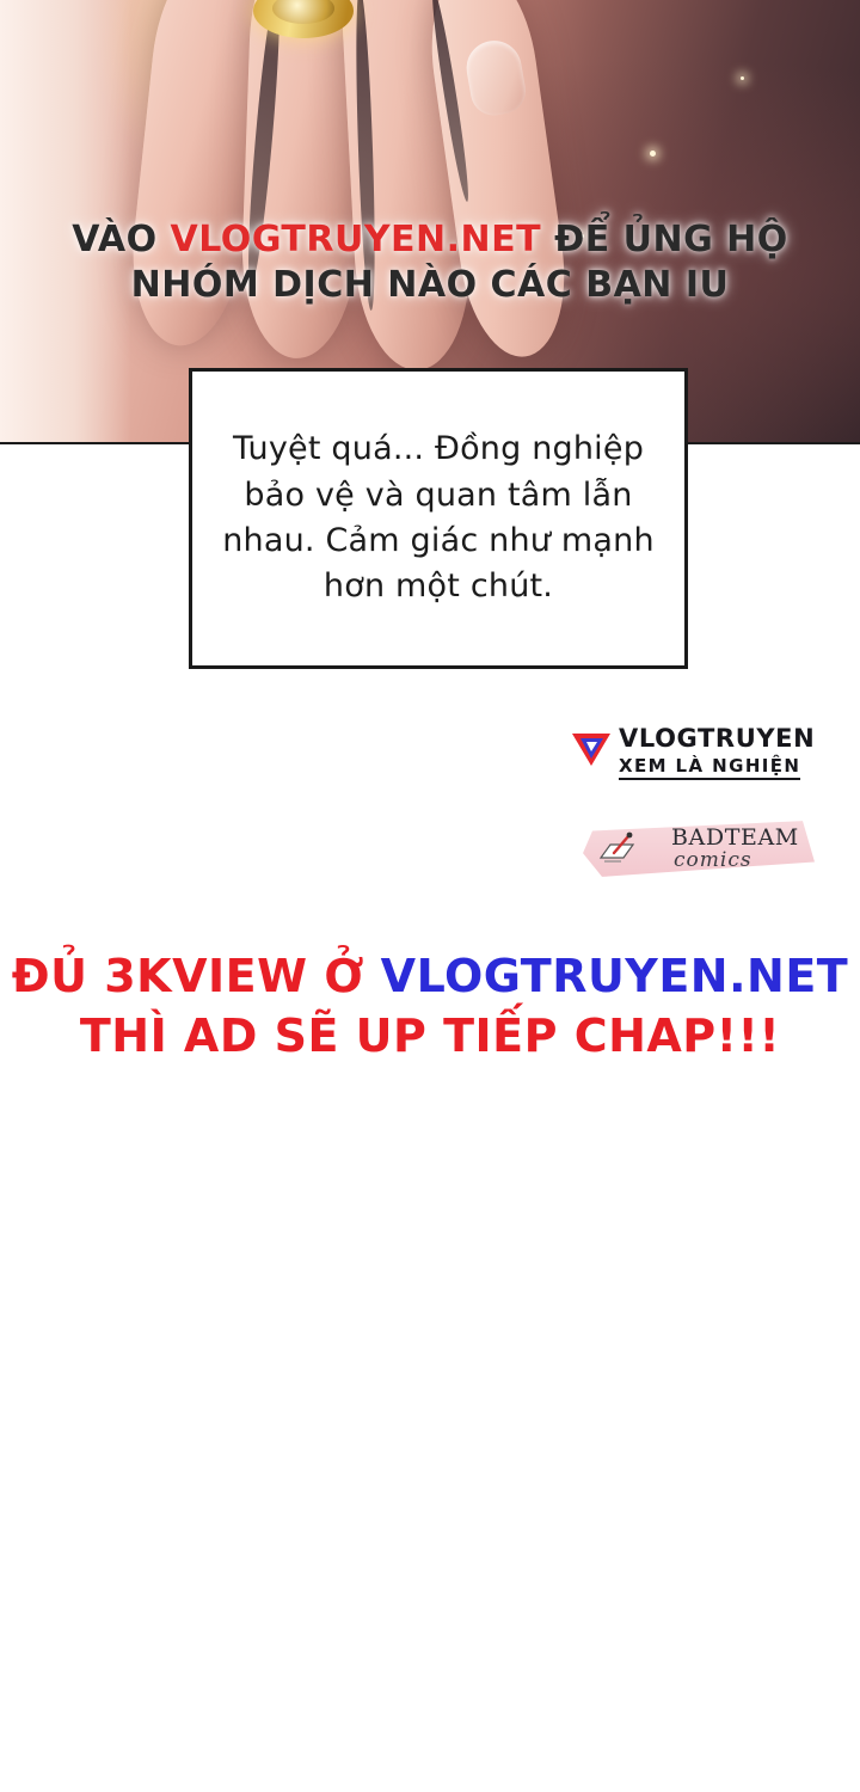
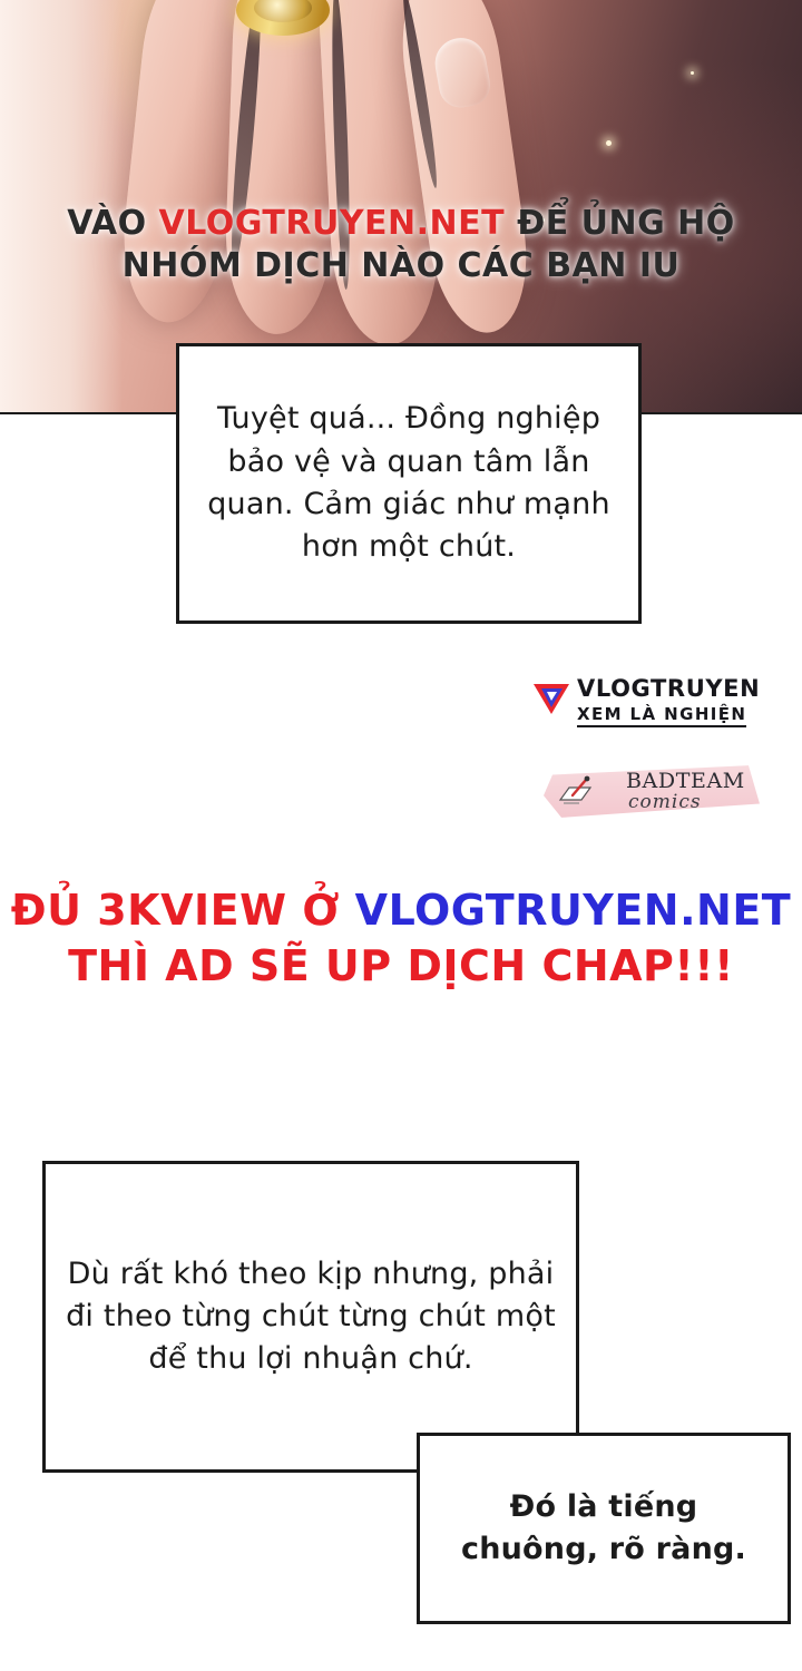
  VÀO VLOGTRUYEN.NET ĐỂ ỦNG HỘ
  NHÓM DỊCH NÀO CÁC BẠN IU
- Tuyệt quá... Đồng nghiệp bảo vệ và quan tâm lẫn nhau. Cảm giác như mạnh hơn một chút.
+ Tuyệt quá... Đồng nghiệp bảo vệ và quan tâm lẫn quan. Cảm giác như mạnh hơn một chút.
  VLOGTRUYEN
  XEM LÀ NGHIỆN
  BADTEAM
  comics
  ĐỦ 3KVIEW Ở VLOGTRUYEN.NET
- THÌ AD SẼ UP TIẾP CHAP!!!
+ THÌ AD SẼ UP DỊCH CHAP!!!
+ Dù rất khó theo kịp nhưng, phải đi theo từng chút từng chút một để thu lợi nhuận chứ.
+ Đó là tiếng chuông, rõ ràng.
